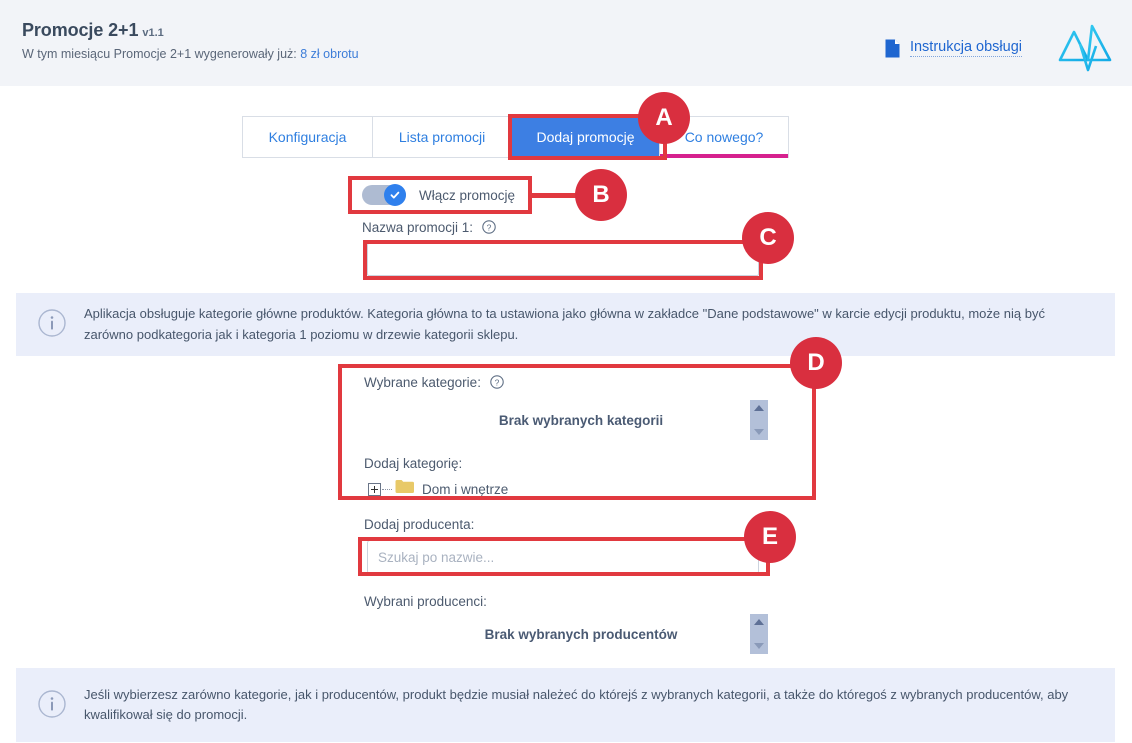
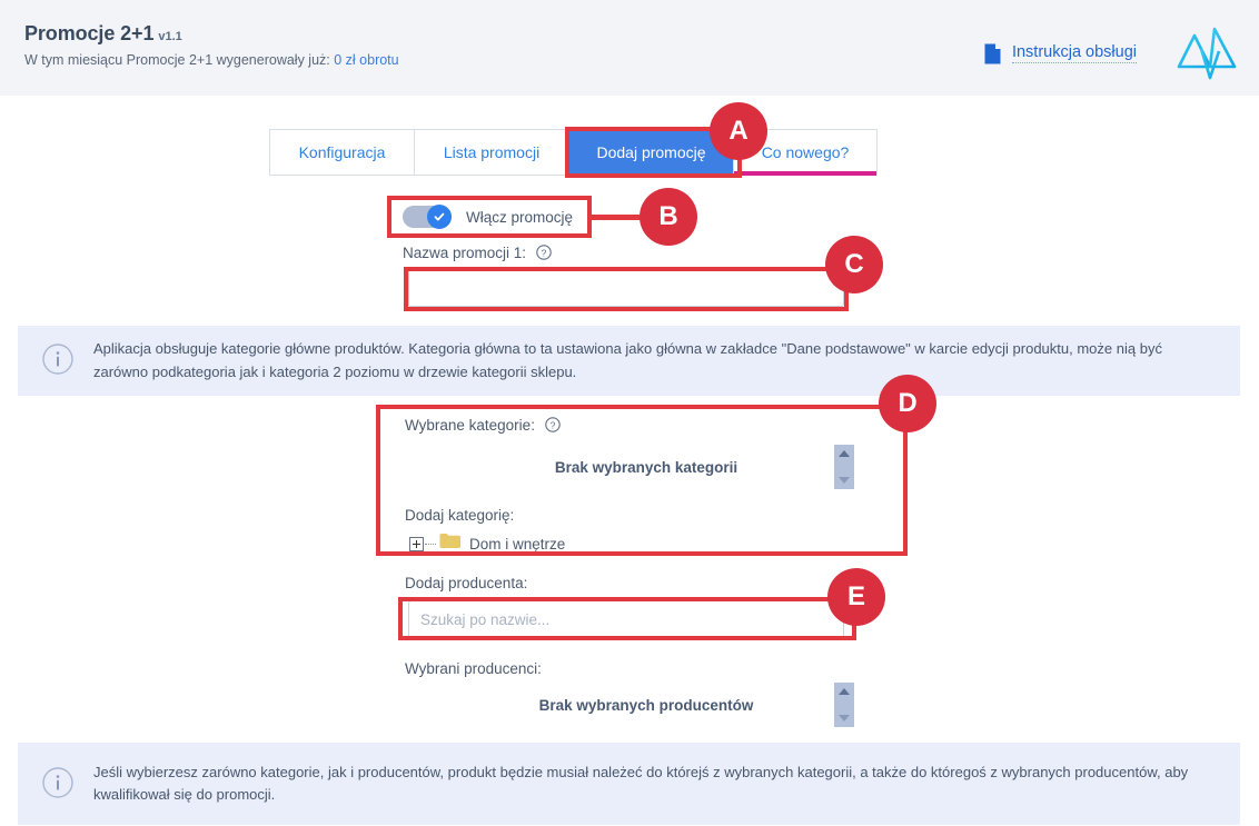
  Promocje 2+1 v1.1
- W tym miesiącu Promocje 2+1 wygenerowały już: 8 zł obrotu
+ W tym miesiącu Promocje 2+1 wygenerowały już: 0 zł obrotu
  Instrukcja obsługi
  Konfiguracja
  Lista promocji
  Dodaj promocję
  Co nowego?
  Włącz promocję
  Nazwa promocji 1:
  ?
- Aplikacja obsługuje kategorie główne produktów. Kategoria główna to ta ustawiona jako główna w zakładce "Dane podstawowe" w karcie edycji produktu, może nią być zarówno podkategoria jak i kategoria 1 poziomu w drzewie kategorii sklepu.
+ Aplikacja obsługuje kategorie główne produktów. Kategoria główna to ta ustawiona jako główna w zakładce "Dane podstawowe" w karcie edycji produktu, może nią być zarówno podkategoria jak i kategoria 2 poziomu w drzewie kategorii sklepu.
  Wybrane kategorie:
  ?
  Brak wybranych kategorii
  Dodaj kategorię:
  Dom i wnętrze
  Dodaj producenta:
  Szukaj po nazwie...
  Wybrani producenci:
  Brak wybranych producentów
  Jeśli wybierzesz zarówno kategorie, jak i producentów, produkt będzie musiał należeć do którejś z wybranych kategorii, a także do któregoś z wybranych producentów, aby kwalifikował się do promocji.
  A
  B
  C
  D
  E
